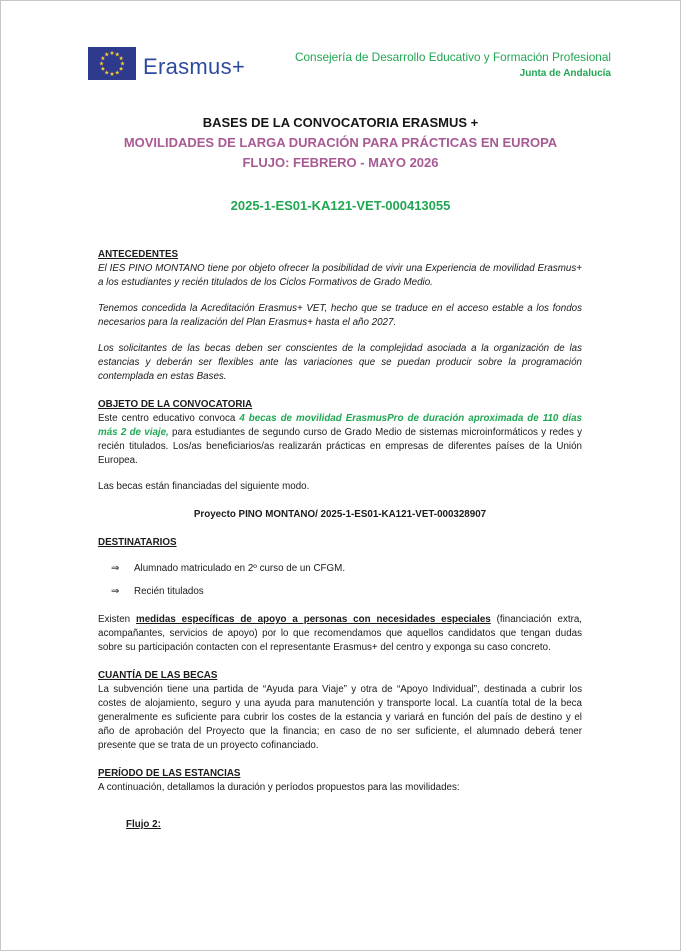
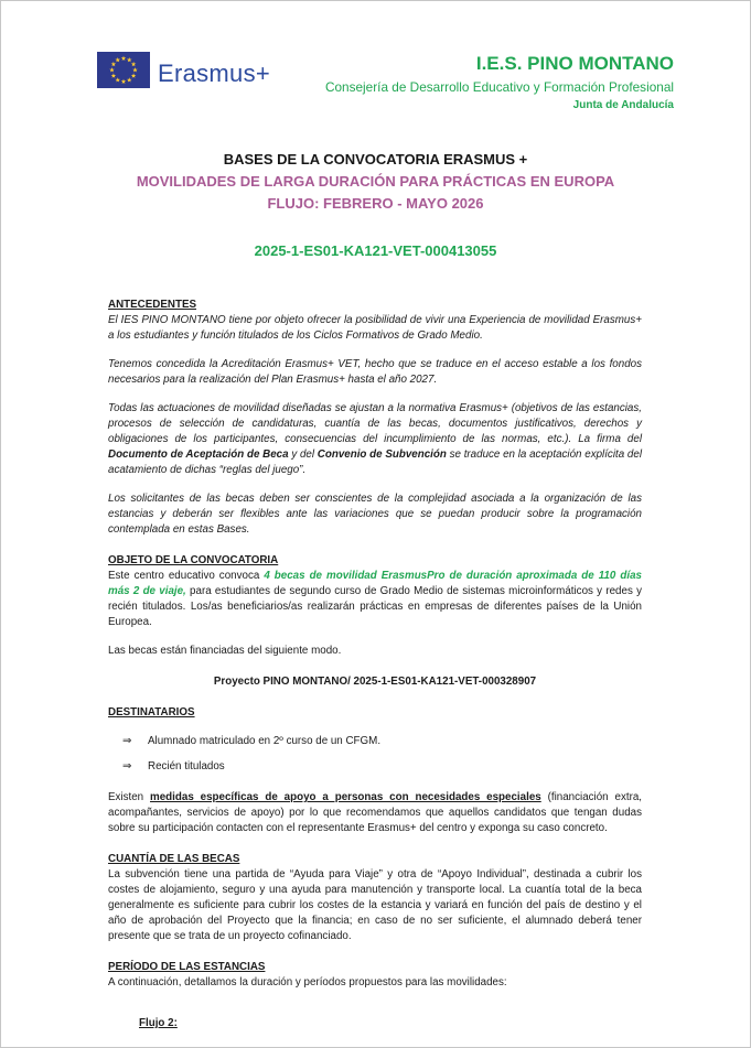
  Erasmus+
+ I.E.S. PINO MONTANO
  Consejería de Desarrollo Educativo y Formación Profesional
  Junta de Andalucía
  BASES DE LA CONVOCATORIA ERASMUS +
  MOVILIDADES DE LARGA DURACIÓN PARA PRÁCTICAS EN EUROPA
  FLUJO: FEBRERO - MAYO 2026
  2025-1-ES01-KA121-VET-000413055
  ANTECEDENTES
- El IES PINO MONTANO tiene por objeto ofrecer la posibilidad de vivir una Experiencia de movilidad Erasmus+ a los estudiantes y recién titulados de los Ciclos Formativos de Grado Medio.
+ El IES PINO MONTANO tiene por objeto ofrecer la posibilidad de vivir una Experiencia de movilidad Erasmus+ a los estudiantes y función titulados de los Ciclos Formativos de Grado Medio.
  Tenemos concedida la Acreditación Erasmus+ VET, hecho que se traduce en el acceso estable a los fondos necesarios para la realización del Plan Erasmus+ hasta el año 2027.
+ Todas las actuaciones de movilidad diseñadas se ajustan a la normativa Erasmus+ (objetivos de las estancias, procesos de selección de candidaturas, cuantía de las becas, documentos justificativos, derechos y obligaciones de los participantes, consecuencias del incumplimiento de las normas, etc.). La firma del Documento de Aceptación de Beca y del Convenio de Subvención se traduce en la aceptación explícita del acatamiento de dichas “reglas del juego”.
  Los solicitantes de las becas deben ser conscientes de la complejidad asociada a la organización de las estancias y deberán ser flexibles ante las variaciones que se puedan producir sobre la programación contemplada en estas Bases.
  OBJETO DE LA CONVOCATORIA
  Este centro educativo convoca 4 becas de movilidad ErasmusPro de duración aproximada de 110 días más 2 de viaje, para estudiantes de segundo curso de Grado Medio de sistemas microinformáticos y redes y recién titulados. Los/as beneficiarios/as realizarán prácticas en empresas de diferentes países de la Unión Europea.
  Las becas están financiadas del siguiente modo.
  Proyecto PINO MONTANO/ 2025-1-ES01-KA121-VET-000328907
  DESTINATARIOS
  ⇒
  Alumnado matriculado en 2º curso de un CFGM.
  ⇒
  Recién titulados
  Existen medidas específicas de apoyo a personas con necesidades especiales (financiación extra, acompañantes, servicios de apoyo) por lo que recomendamos que aquellos candidatos que tengan dudas sobre su participación contacten con el representante Erasmus+ del centro y exponga su caso concreto.
  CUANTÍA DE LAS BECAS
  La subvención tiene una partida de “Ayuda para Viaje” y otra de “Apoyo Individual”, destinada a cubrir los costes de alojamiento, seguro y una ayuda para manutención y transporte local. La cuantía total de la beca generalmente es suficiente para cubrir los costes de la estancia y variará en función del país de destino y el año de aprobación del Proyecto que la financia; en caso de no ser suficiente, el alumnado deberá tener presente que se trata de un proyecto cofinanciado.
  PERÍODO DE LAS ESTANCIAS
  A continuación, detallamos la duración y períodos propuestos para las movilidades:
  Flujo 2:
